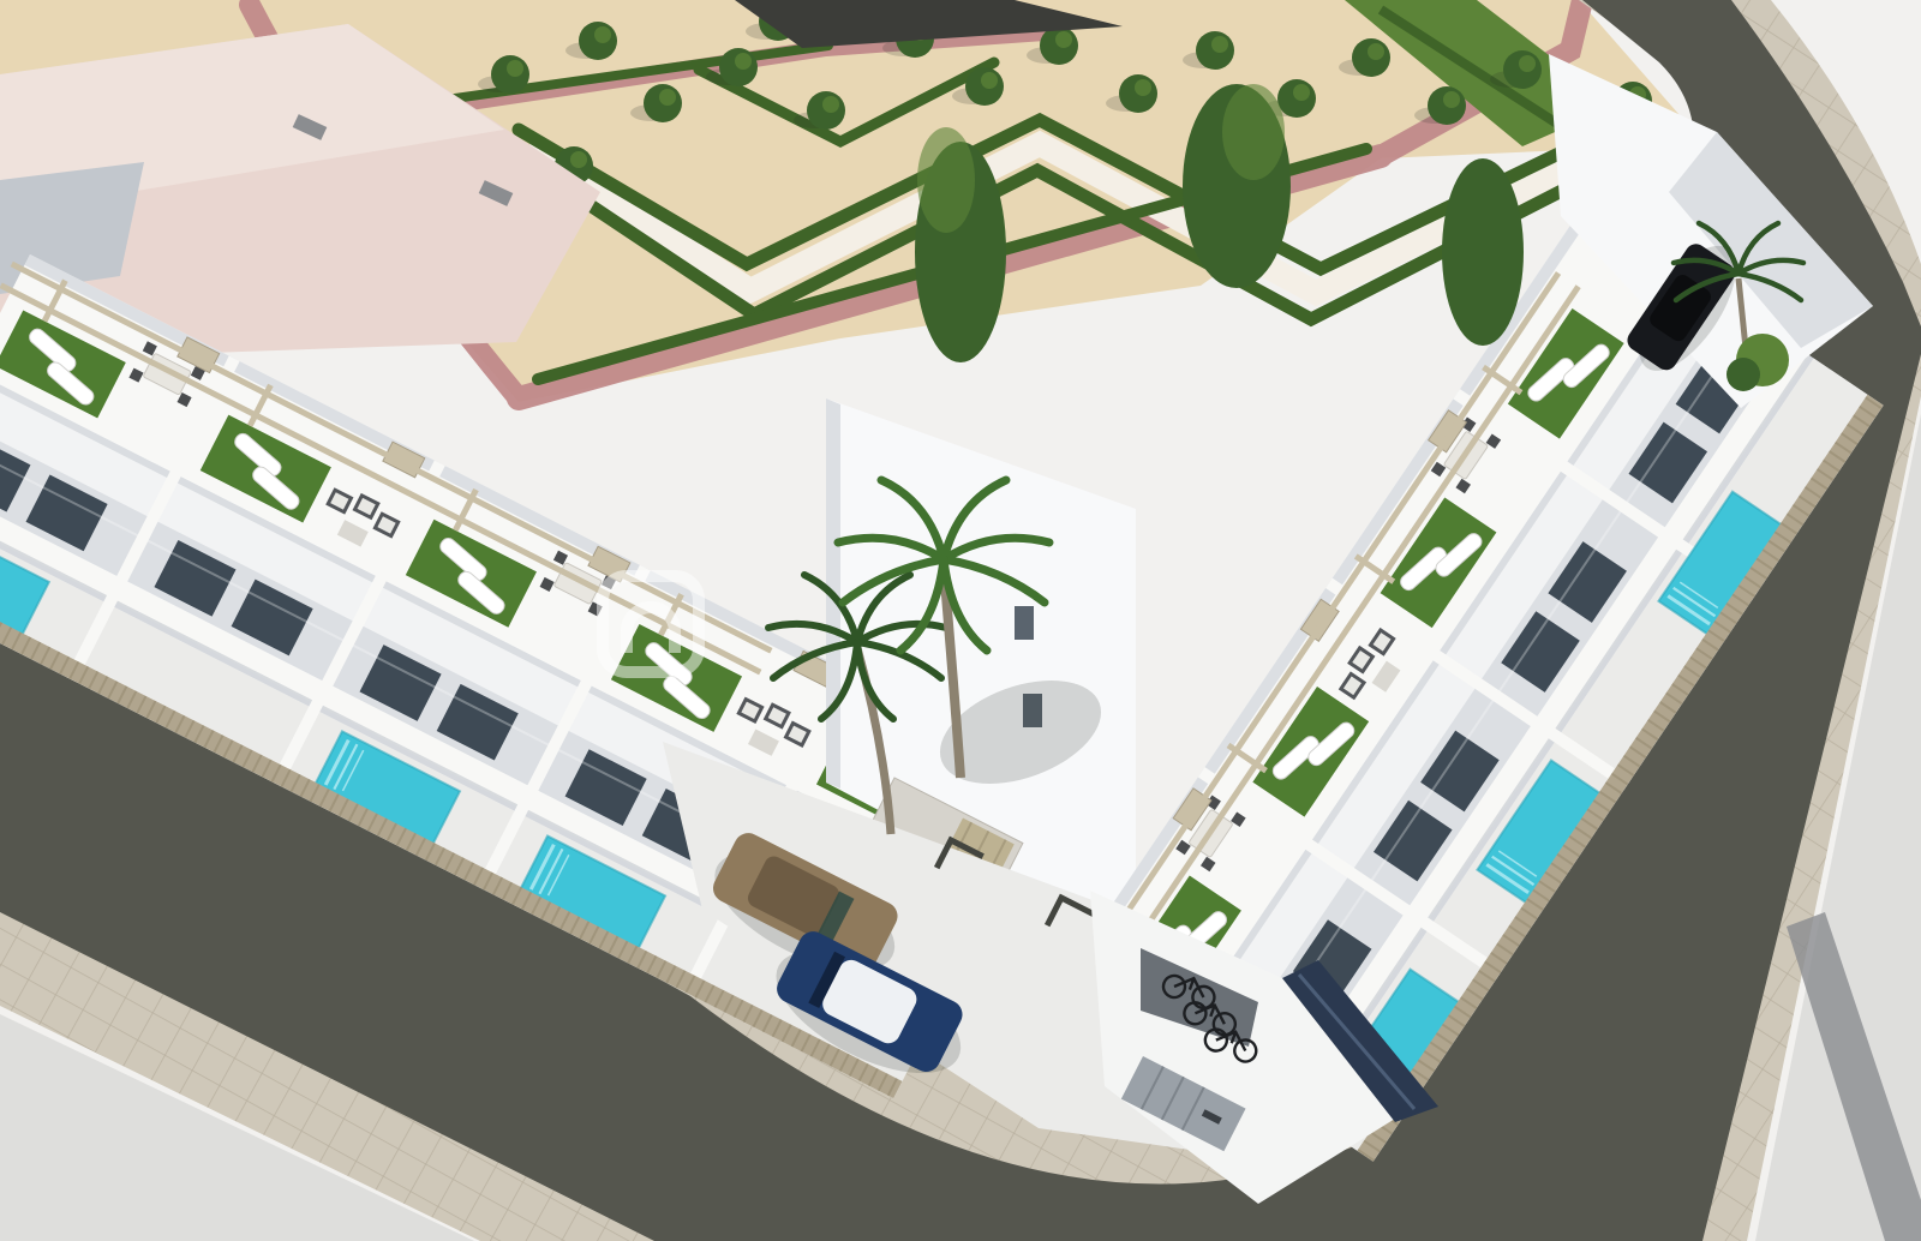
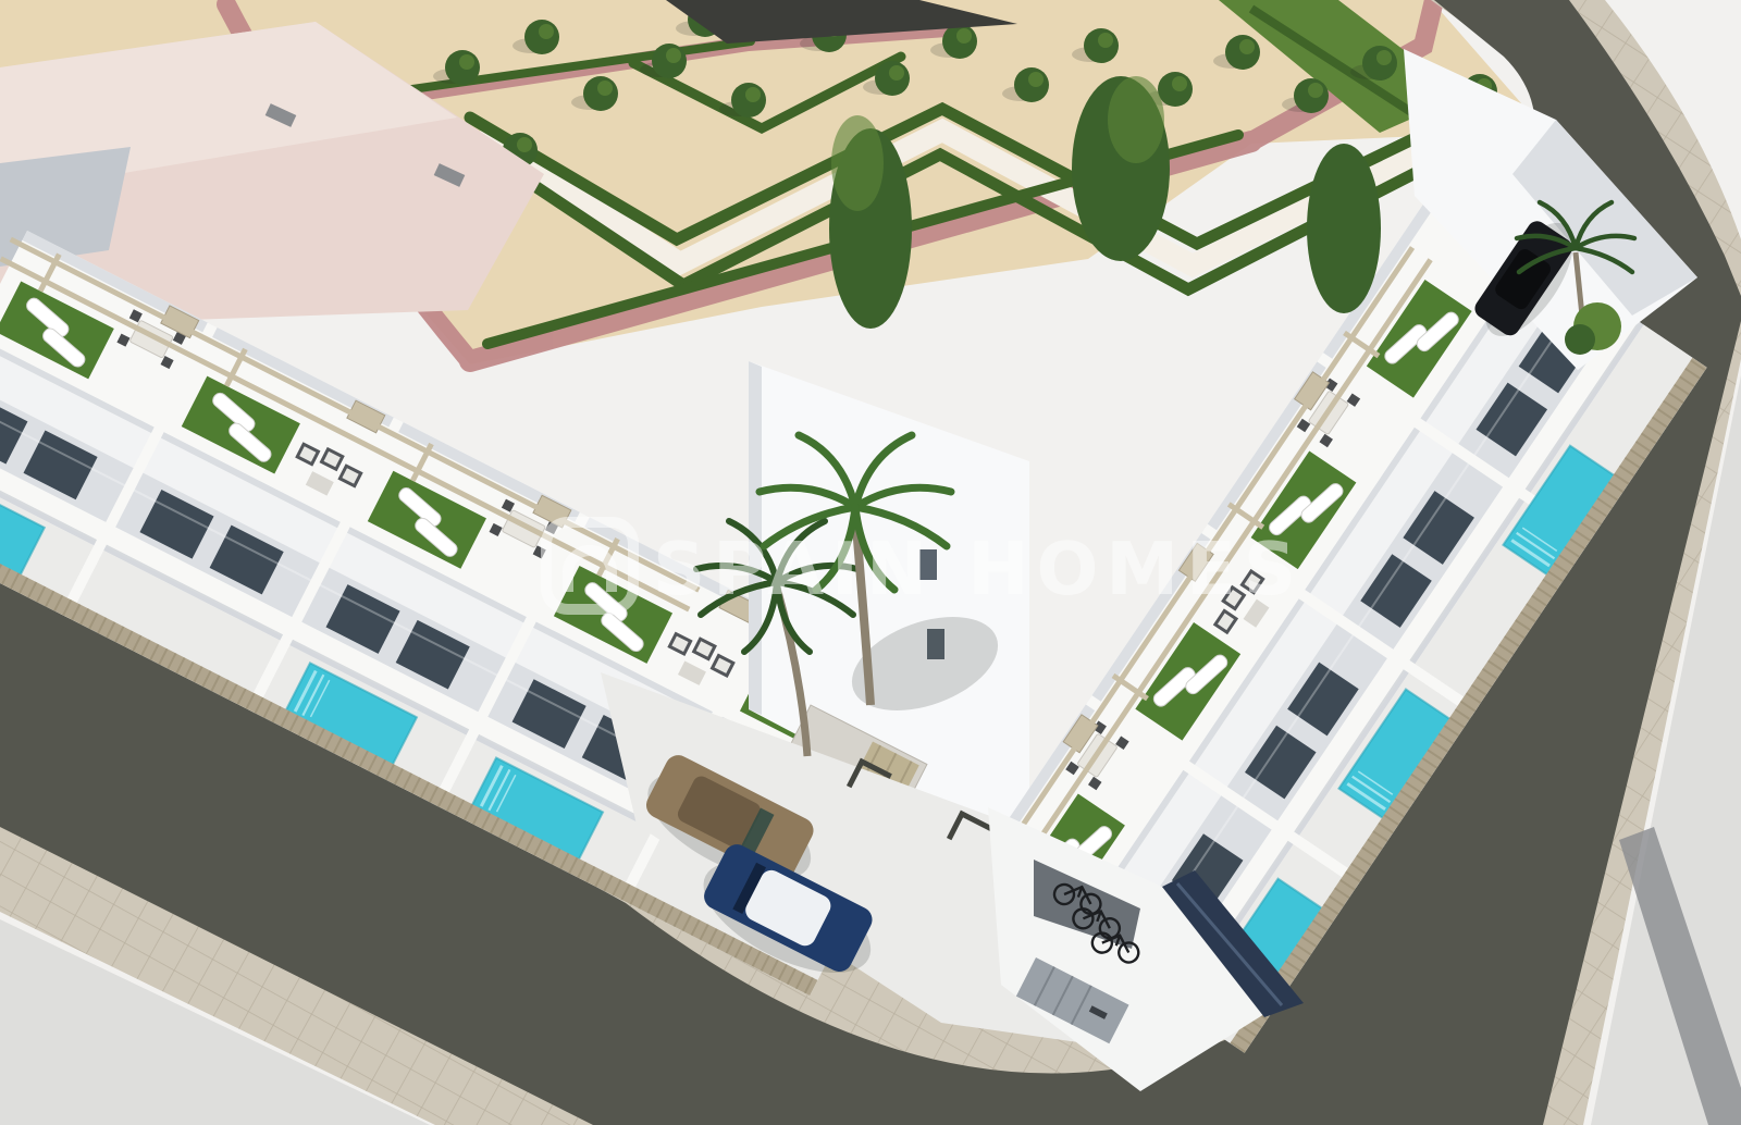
+ SPAIN HOMES
